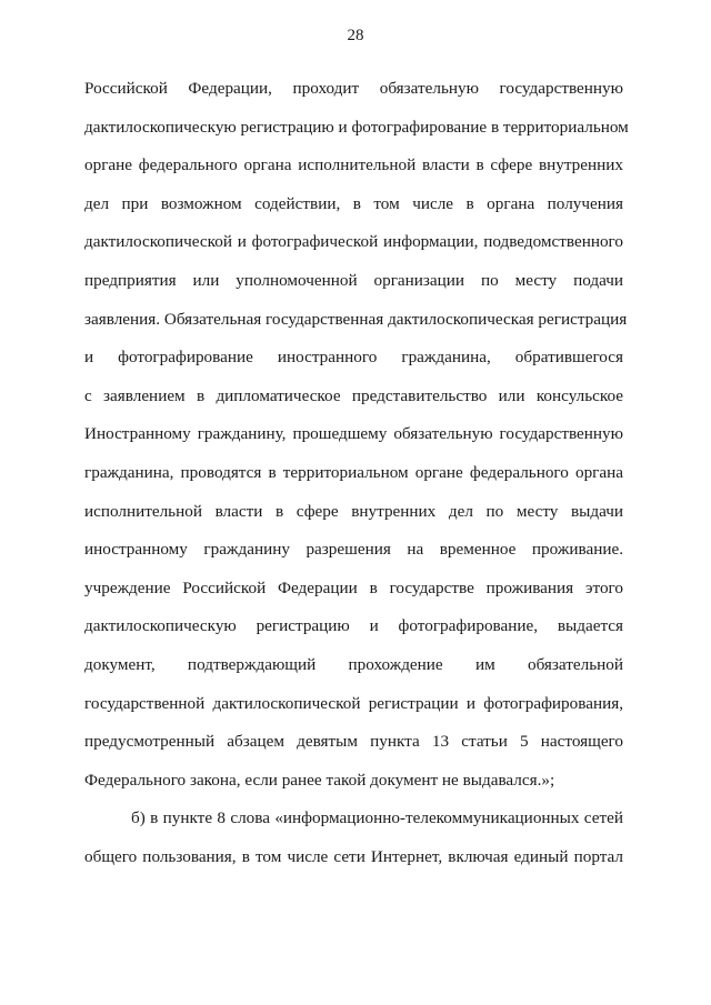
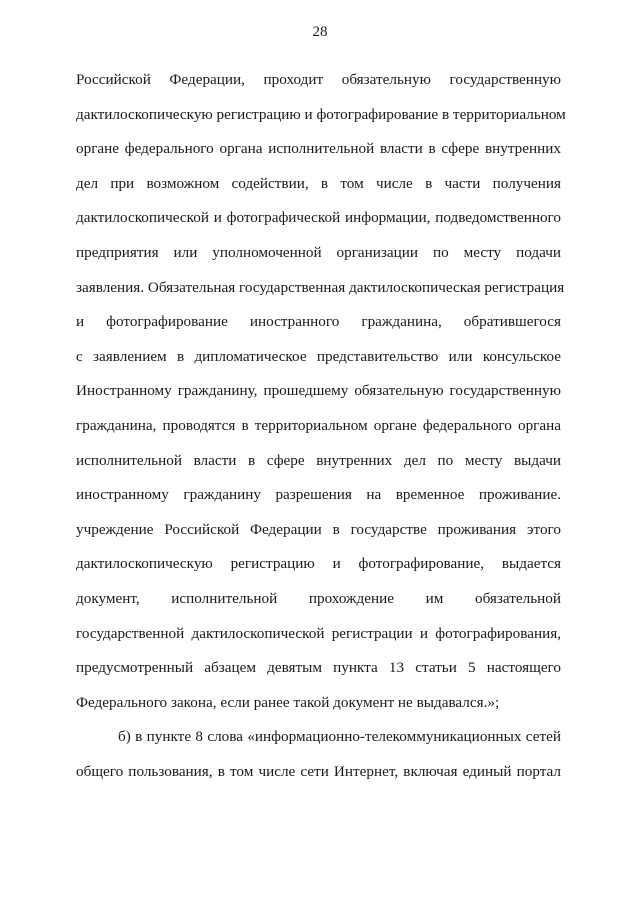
  28
  Российской Федерации, проходит обязательную государственную
  дактилоскопическую регистрацию и фотографирование в территориальном
  органе федерального органа исполнительной власти в сфере внутренних
- дел при возможном содействии, в том числе в органа получения
+ дел при возможном содействии, в том числе в части получения
  дактилоскопической и фотографической информации, подведомственного
  предприятия или уполномоченной организации по месту подачи
  заявления. Обязательная государственная дактилоскопическая регистрация
  и фотографирование иностранного гражданина, обратившегося
  с заявлением в дипломатическое представительство или консульское
  Иностранному гражданину, прошедшему обязательную государственную
  гражданина, проводятся в территориальном органе федерального органа
  исполнительной власти в сфере внутренних дел по месту выдачи
  иностранному гражданину разрешения на временное проживание.
  учреждение Российской Федерации в государстве проживания этого
  дактилоскопическую регистрацию и фотографирование, выдается
- документ, подтверждающий прохождение им обязательной
+ документ, исполнительной прохождение им обязательной
  государственной дактилоскопической регистрации и фотографирования,
  предусмотренный абзацем девятым пункта 13 статьи 5 настоящего
  Федерального закона, если ранее такой документ не выдавался.»;
  б) в пункте 8 слова «информационно-телекоммуникационных сетей
  общего пользования, в том числе сети Интернет, включая единый портал
